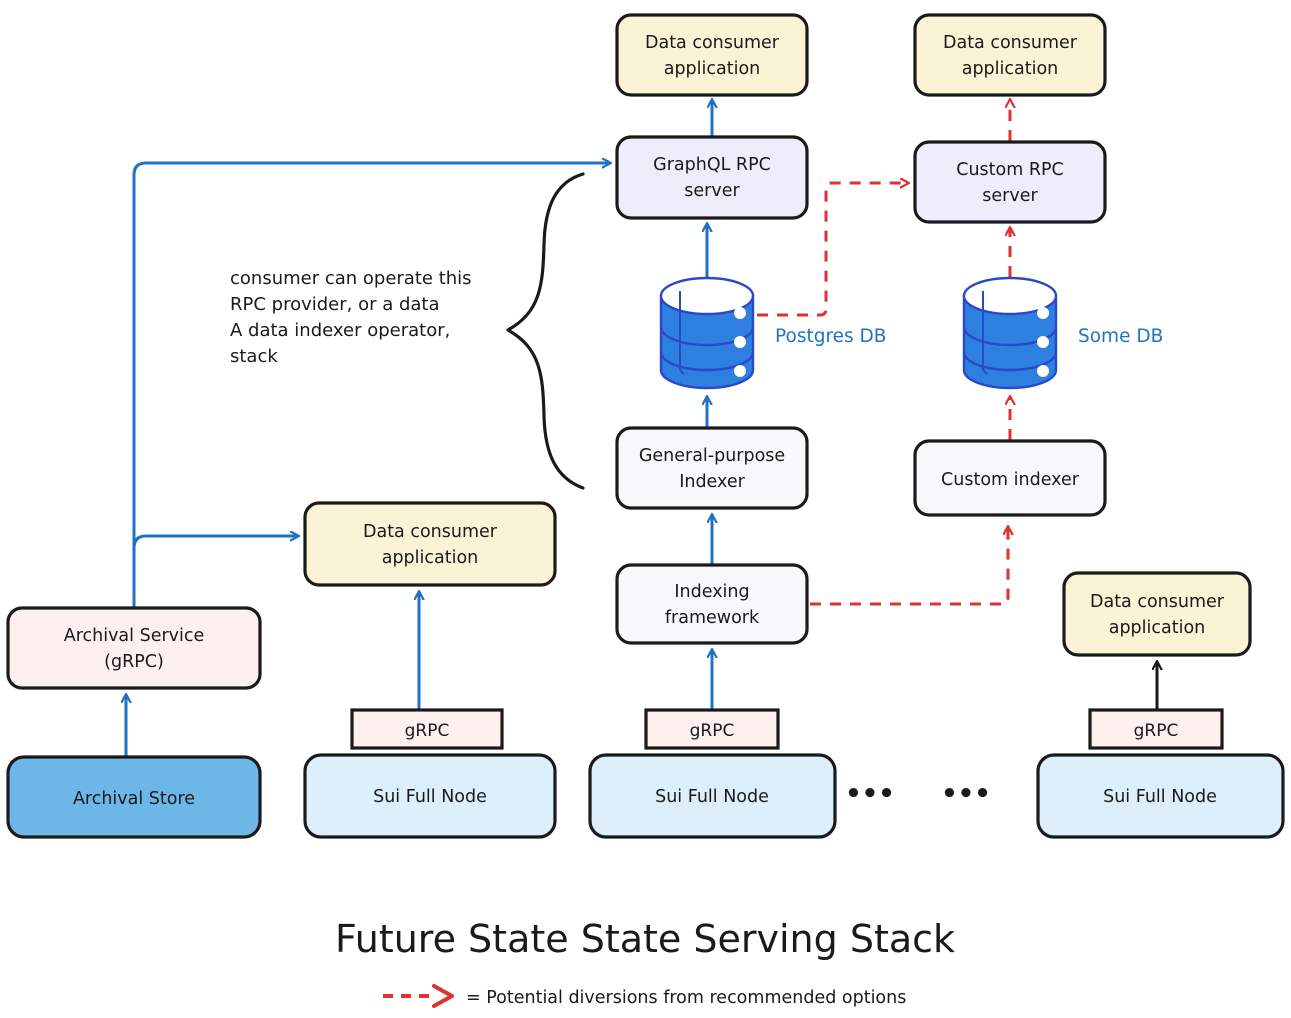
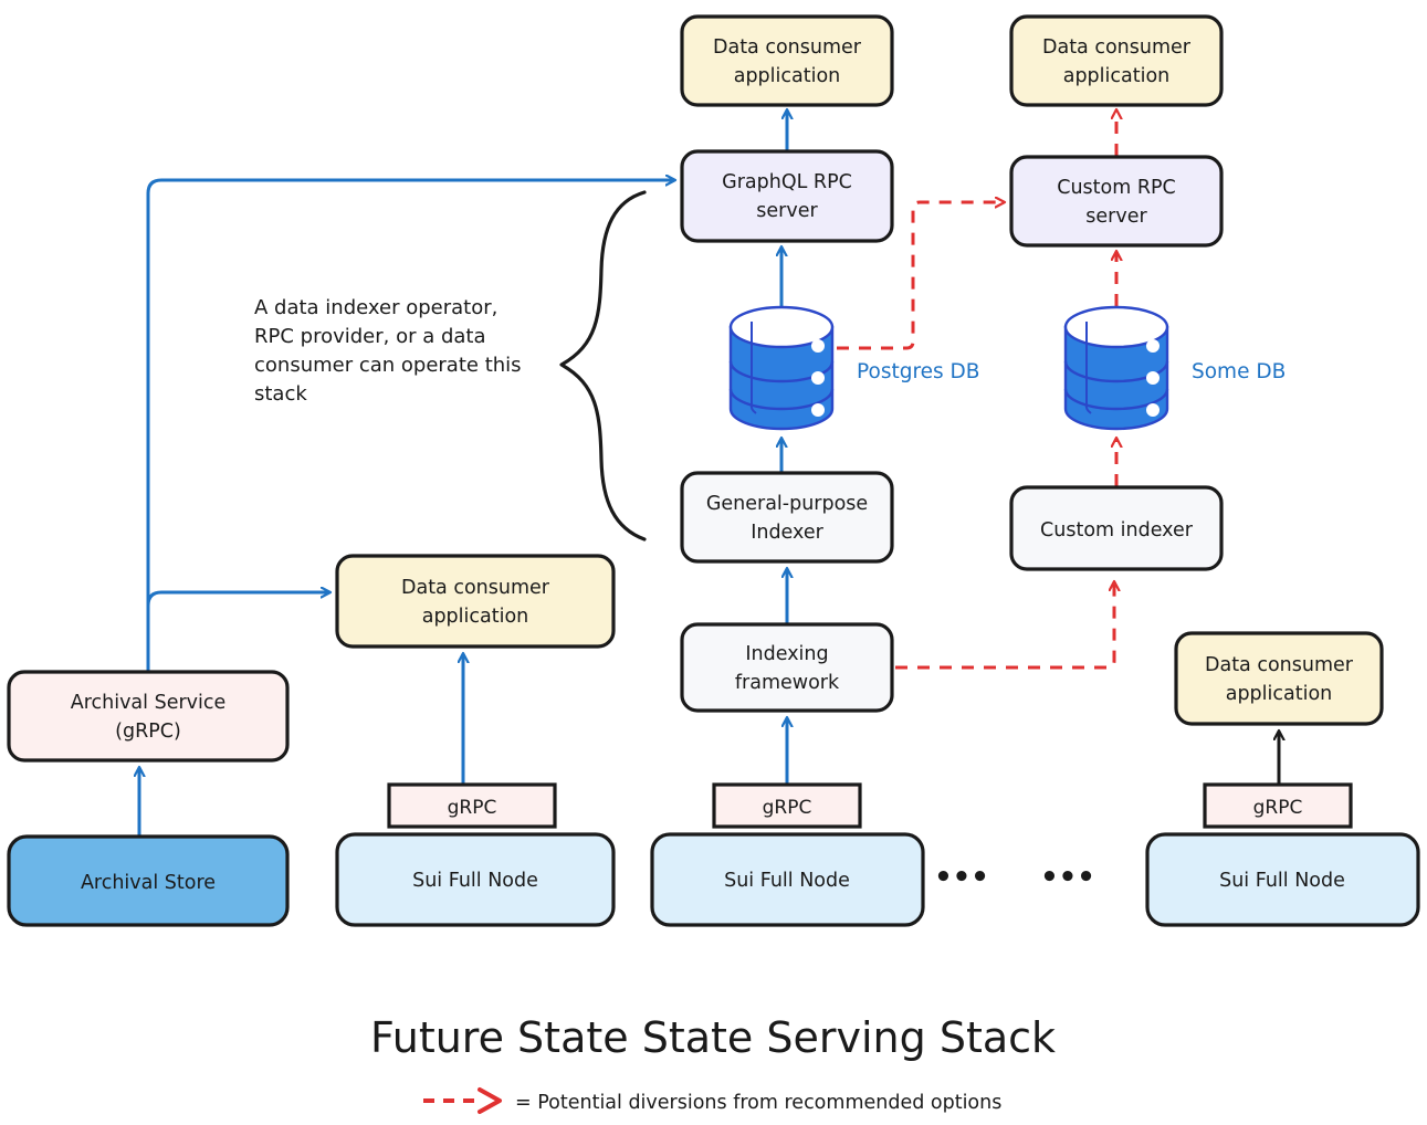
  Data consumer
  application
  Data consumer
  application
  GraphQL RPC
  server
  Custom RPC
  server
  Postgres DB
  Some DB
  General-purpose
  Indexer
  Custom indexer
  Indexing
  framework
  Data consumer
  application
  Data consumer
  application
  Archival Service
  (gRPC)
  Archival Store
  gRPC
  Sui Full Node
  gRPC
  Sui Full Node
  gRPC
  Sui Full Node
  •••
  •••
- consumer can operate this
+ A data indexer operator,
  RPC provider, or a data
- A data indexer operator,
+ consumer can operate this
  stack
  Future State State Serving Stack
  = Potential diversions from recommended options
